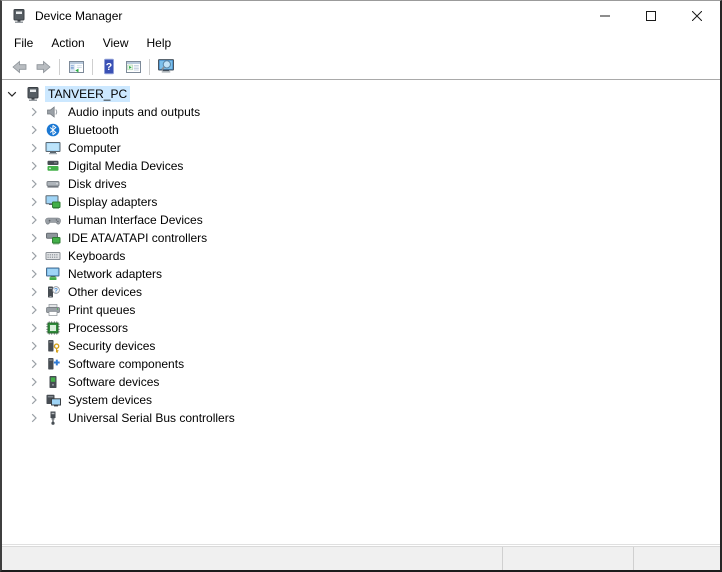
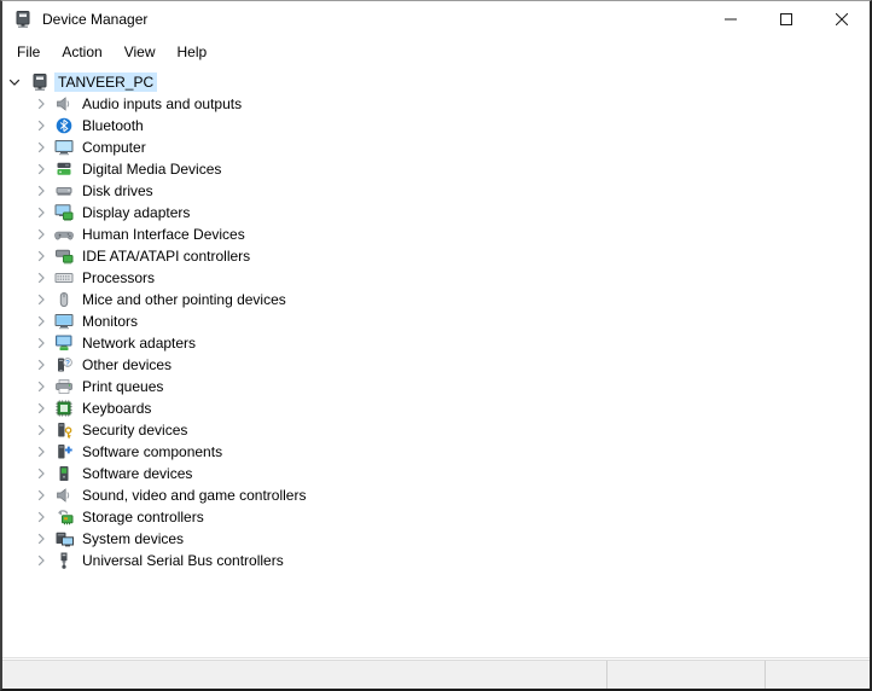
  Device Manager
  File
  Action
  View
  Help
- ?
  TANVEER_PC
  Audio inputs and outputs
  Bluetooth
  Computer
  Digital Media Devices
  Disk drives
  Display adapters
  Human Interface Devices
  IDE ATA/ATAPI controllers
- Keyboards
+ Processors
+ Mice and other pointing devices
+ Monitors
  Network adapters
  Other devices
  Print queues
- Processors
+ Keyboards
  Security devices
  Software components
  Software devices
+ Sound, video and game controllers
+ Storage controllers
  System devices
  Universal Serial Bus controllers
